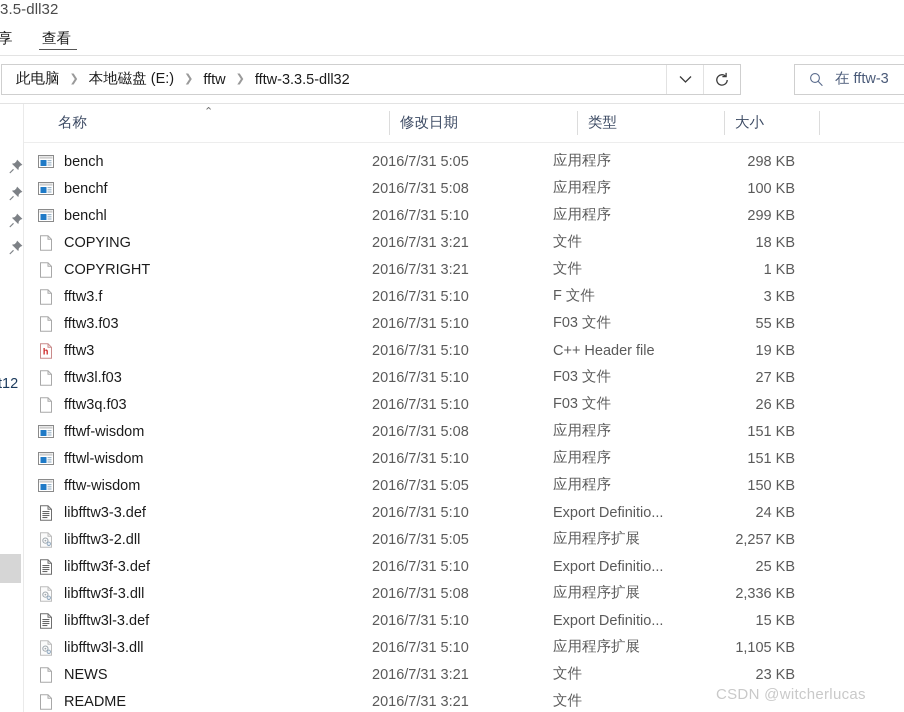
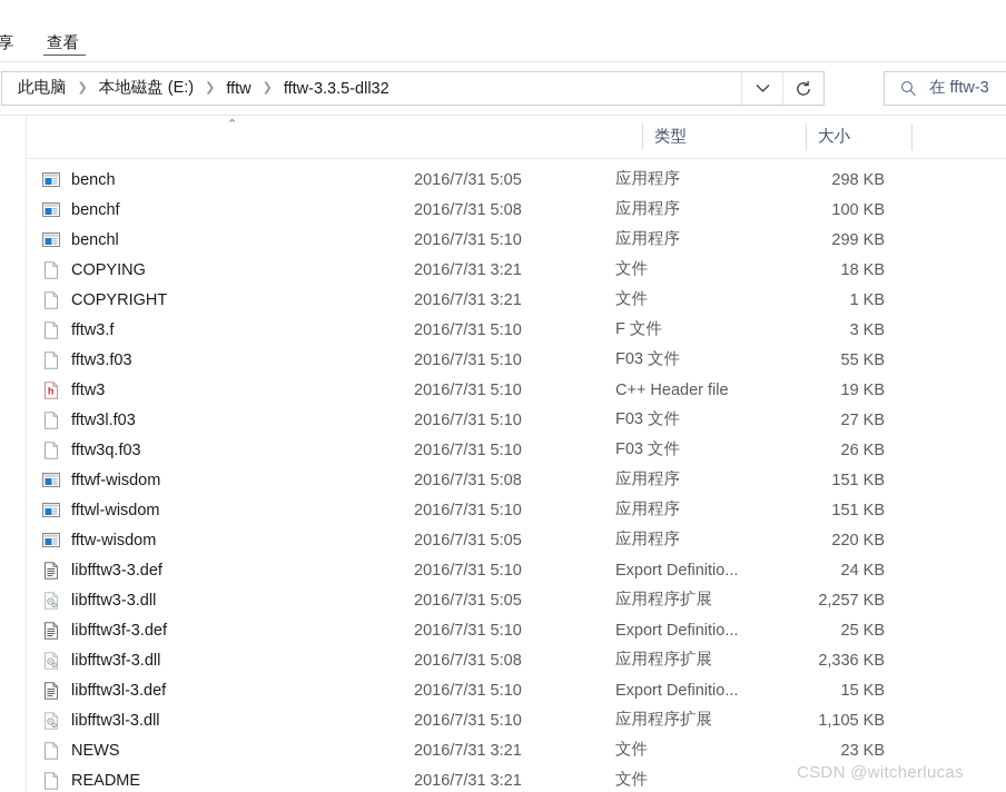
- 3.5-dll32
  享
  查看
  此电脑
  ❯
  本地磁盘 (E:)
  ❯
  fftw
  ❯
  fftw-3.3.5-dll32
  在 fftw-3
- t12
- 名称
- 修改日期
  类型
  大小
  ⌃
  bench
  2016/7/31 5:05
  应用程序
  298 KB
  benchf
  2016/7/31 5:08
  应用程序
  100 KB
  benchl
  2016/7/31 5:10
  应用程序
  299 KB
  COPYING
  2016/7/31 3:21
  文件
  18 KB
  COPYRIGHT
  2016/7/31 3:21
  文件
  1 KB
  fftw3.f
  2016/7/31 5:10
  F 文件
  3 KB
  fftw3.f03
  2016/7/31 5:10
  F03 文件
  55 KB
  h
  fftw3
  2016/7/31 5:10
  C++ Header file
  19 KB
  fftw3l.f03
  2016/7/31 5:10
  F03 文件
  27 KB
  fftw3q.f03
  2016/7/31 5:10
  F03 文件
  26 KB
  fftwf-wisdom
  2016/7/31 5:08
  应用程序
  151 KB
  fftwl-wisdom
  2016/7/31 5:10
  应用程序
  151 KB
  fftw-wisdom
  2016/7/31 5:05
  应用程序
- 150 KB
+ 220 KB
  libfftw3-3.def
  2016/7/31 5:10
  Export Definitio...
  24 KB
- libfftw3-2.dll
+ libfftw3-3.dll
  2016/7/31 5:05
  应用程序扩展
  2,257 KB
  libfftw3f-3.def
  2016/7/31 5:10
  Export Definitio...
  25 KB
  libfftw3f-3.dll
  2016/7/31 5:08
  应用程序扩展
  2,336 KB
  libfftw3l-3.def
  2016/7/31 5:10
  Export Definitio...
  15 KB
  libfftw3l-3.dll
  2016/7/31 5:10
  应用程序扩展
  1,105 KB
  NEWS
  2016/7/31 3:21
  文件
  23 KB
  README
  2016/7/31 3:21
  文件
  CSDN @witcherlucas
